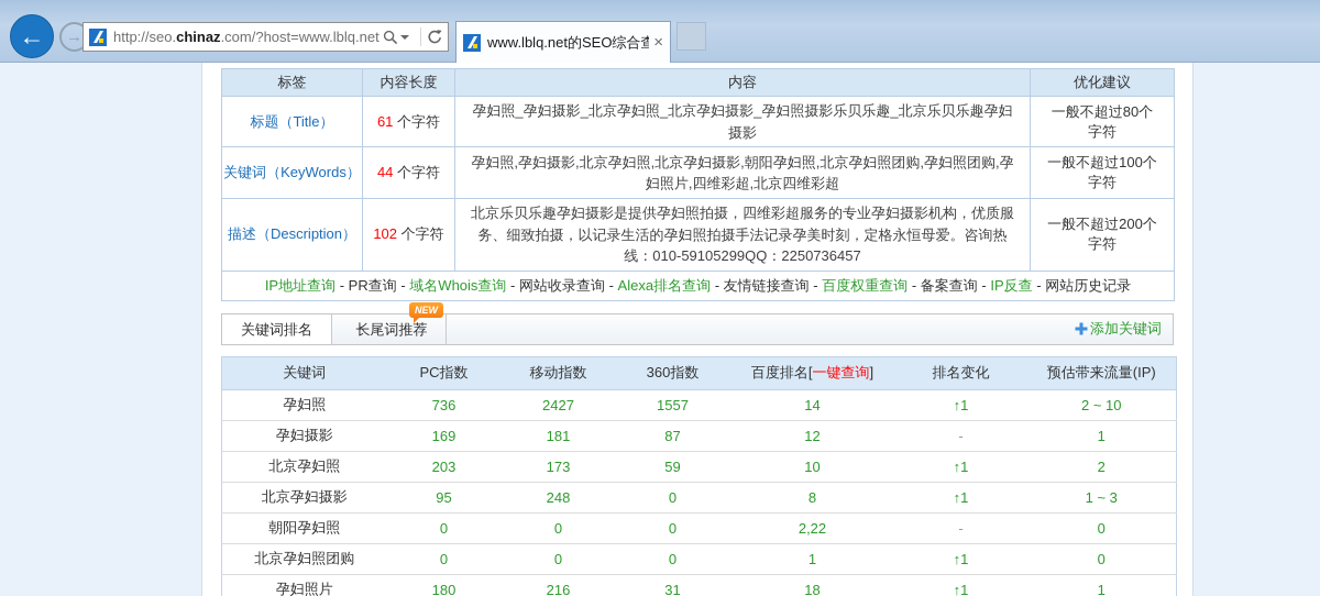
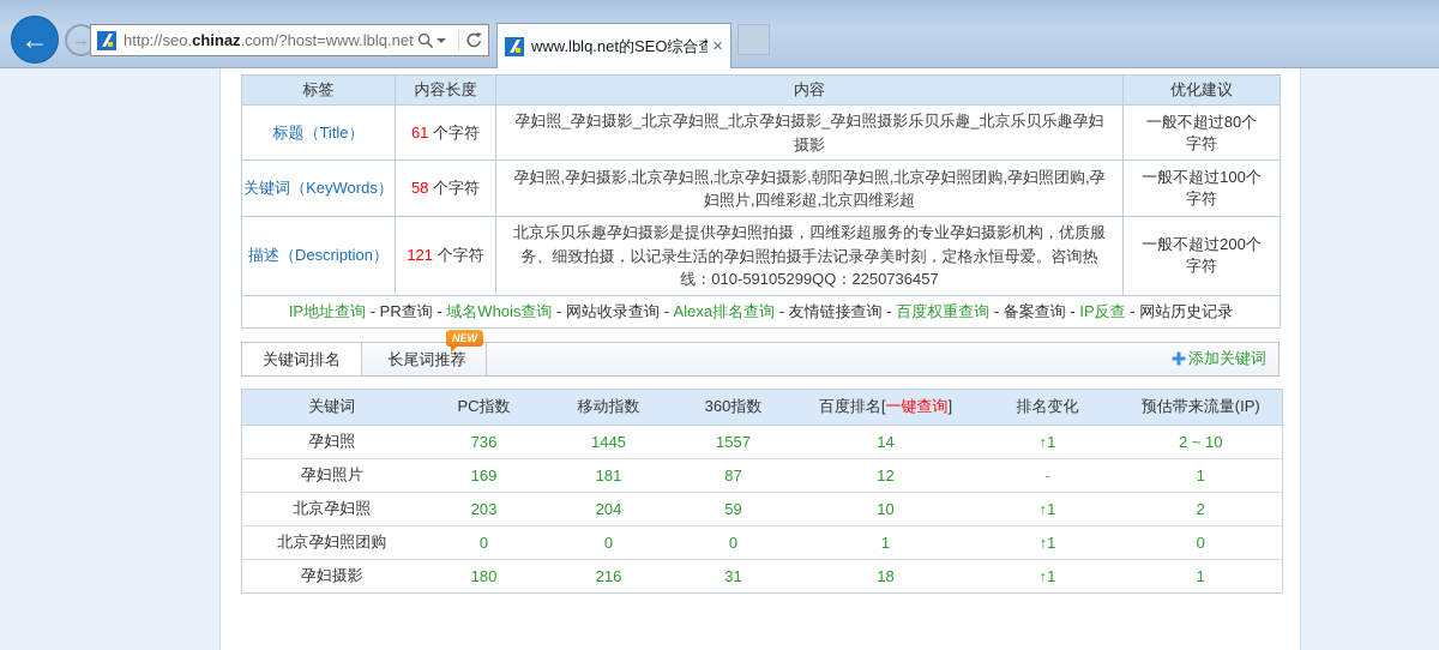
  ←
  →
  http://seo.chinaz.com/?host=www.lblq.net
  www.lblq.net的SEO综合查
  ×
  标签	内容长度	内容	优化建议
  标题（Title）	61 个字符	孕妇照_孕妇摄影_北京孕妇照_北京孕妇摄影_孕妇照摄影乐贝乐趣_北京乐贝乐趣孕妇摄影	一般不超过80个字符
- 关键词（KeyWords）	44 个字符	孕妇照,孕妇摄影,北京孕妇照,北京孕妇摄影,朝阳孕妇照,北京孕妇照团购,孕妇照团购,孕妇照片,四维彩超,北京四维彩超	一般不超过100个字符
+ 关键词（KeyWords）	58 个字符	孕妇照,孕妇摄影,北京孕妇照,北京孕妇摄影,朝阳孕妇照,北京孕妇照团购,孕妇照团购,孕妇照片,四维彩超,北京四维彩超	一般不超过100个字符
- 描述（Description）	102 个字符	北京乐贝乐趣孕妇摄影是提供孕妇照拍摄，四维彩超服务的专业孕妇摄影机构，优质服务、细致拍摄，以记录生活的孕妇照拍摄手法记录孕美时刻，定格永恒母爱。咨询热线：010-59105299QQ：2250736457	一般不超过200个字符
+ 描述（Description）	121 个字符	北京乐贝乐趣孕妇摄影是提供孕妇照拍摄，四维彩超服务的专业孕妇摄影机构，优质服务、细致拍摄，以记录生活的孕妇照拍摄手法记录孕美时刻，定格永恒母爱。咨询热线：010-59105299QQ：2250736457	一般不超过200个字符
  IP地址查询 - PR查询 - 域名Whois查询 - 网站收录查询 - Alexa排名查询 - 友情链接查询 - 百度权重查询 - 备案查询 - IP反查 - 网站历史记录
  关键词排名 长尾词推荐
  NEW
  添加关键词
  关键词	PC指数	移动指数	360指数	百度排名[一键查询]	排名变化	预估带来流量(IP)
- 孕妇照	736	2427	1557	14	↑1	2 ~ 10
+ 孕妇照	736	1445	1557	14	↑1	2 ~ 10
- 孕妇摄影	169	181	87	12	-	1
+ 孕妇照片	169	181	87	12	-	1
- 北京孕妇照	203	173	59	10	↑1	2
+ 北京孕妇照	203	204	59	10	↑1	2
- 北京孕妇摄影	95	248	0	8	↑1	1 ~ 3
- 朝阳孕妇照	0	0	0	2,22	-	0
  北京孕妇照团购	0	0	0	1	↑1	0
- 孕妇照片	180	216	31	18	↑1	1
+ 孕妇摄影	180	216	31	18	↑1	1
